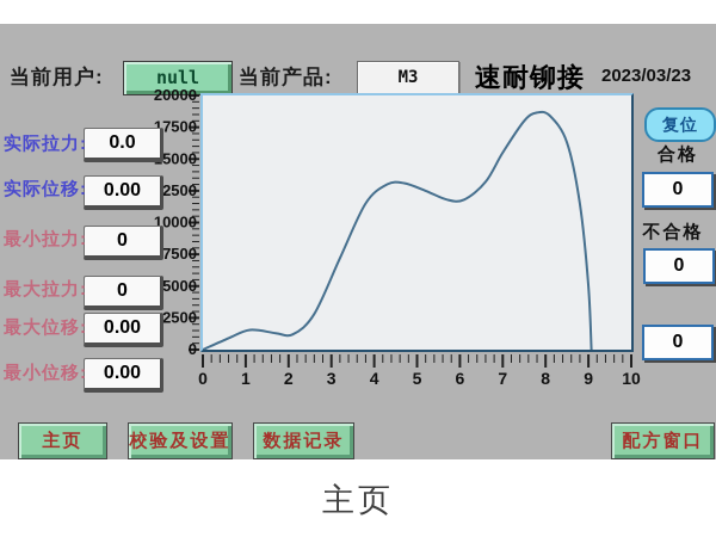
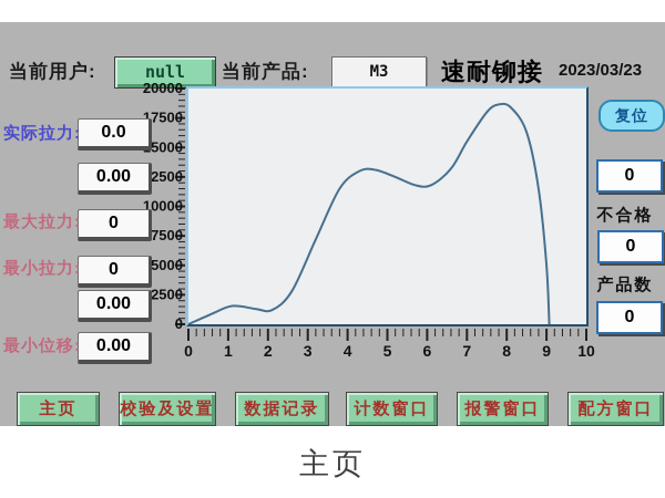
  当前用户:
  null
  当前产品:
  M3
  速耐铆接
  2023/03/23
  实际拉力:
  0.0
- 实际位移:
  0.00
- 最小拉力:
+ 最大拉力:
  0
- 最大拉力:
+ 最小拉力:
  0
- 最大位移:
  0.00
  最小位移:
  0.00
  复位
- 合格
  0
  不合格
  0
+ 产品数
  0
  主页
  校验及设置
  数据记录
+ 计数窗口
+ 报警窗口
  配方窗口
  0
  1
  2
  3
  4
  5
  6
  7
  8
  9
  10
  0
  2500
  5000
  7500
  10000
  2500
  5000
  7500
  20000
  主页
